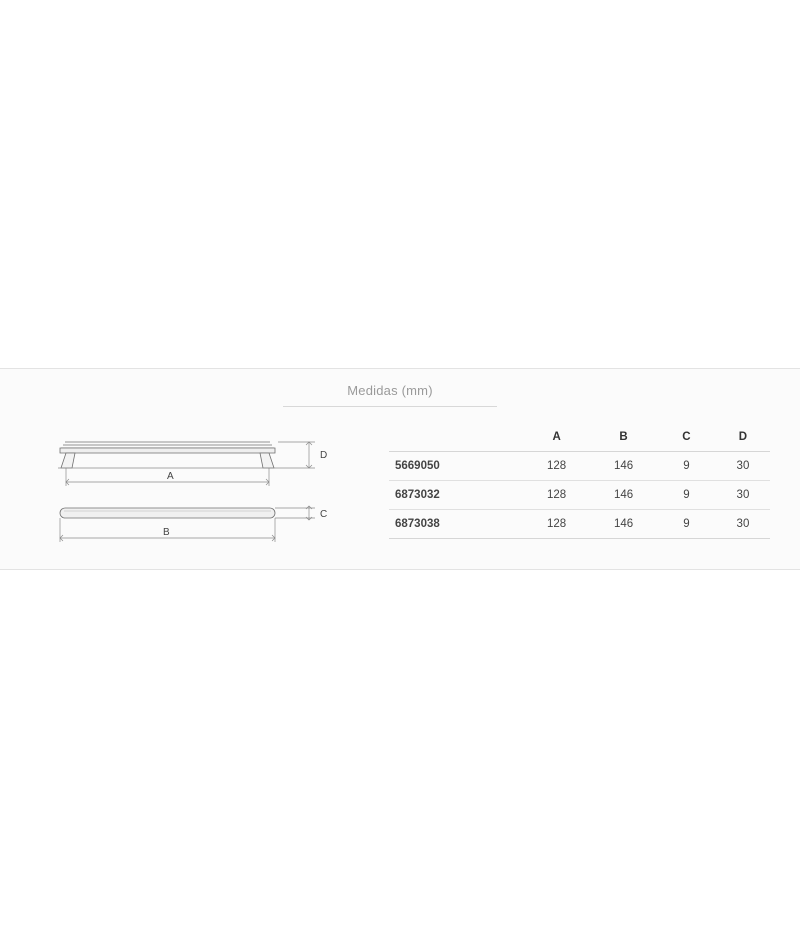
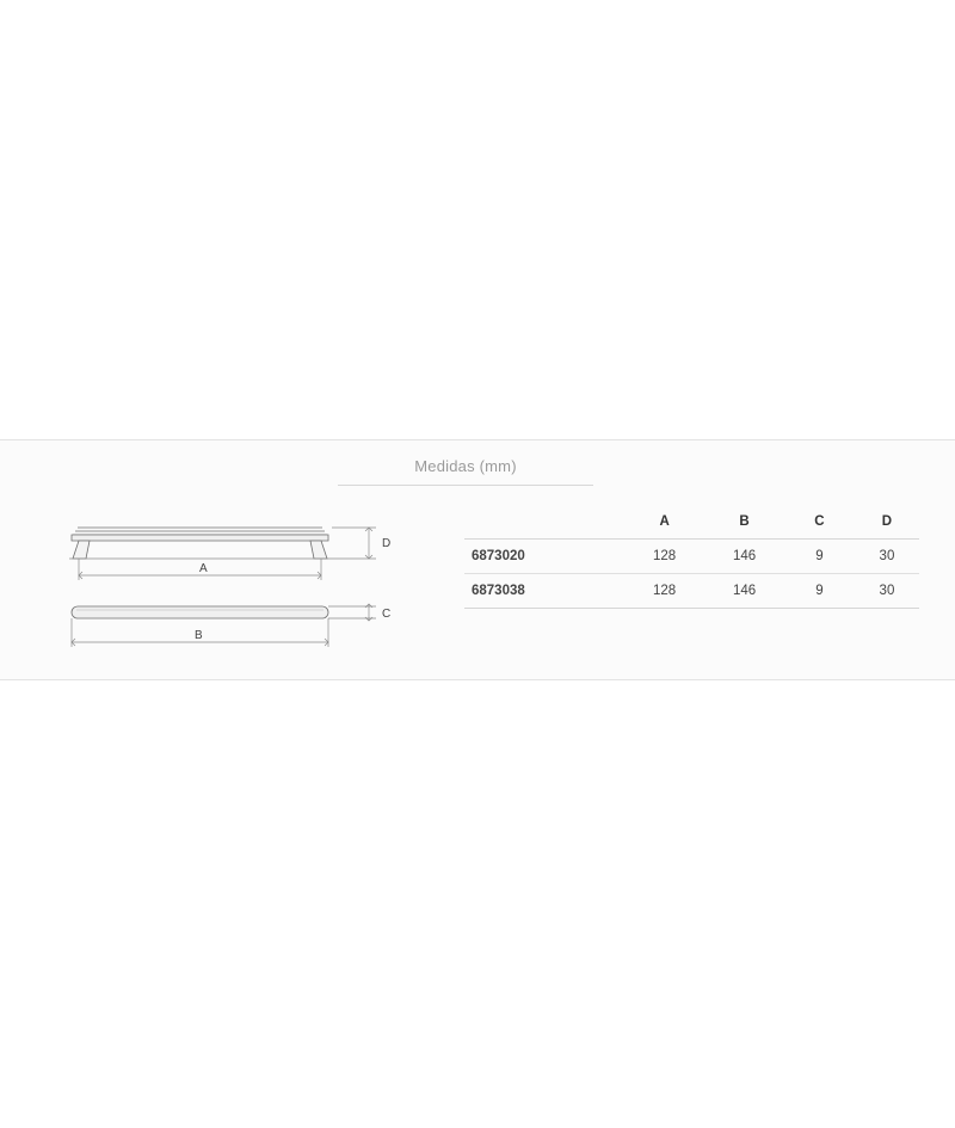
  Medidas (mm)
  D
  A
  C
  B
  	A	B	C	D
- 5669050	128	146	9	30
+ 6873020	128	146	9	30
- 6873032	128	146	9	30
  6873038	128	146	9	30
